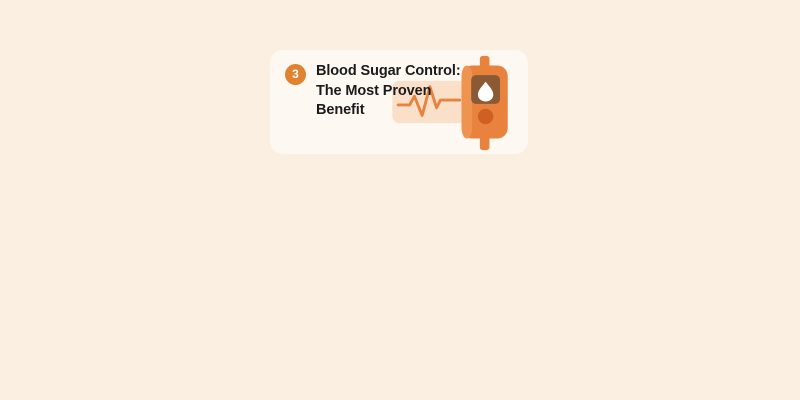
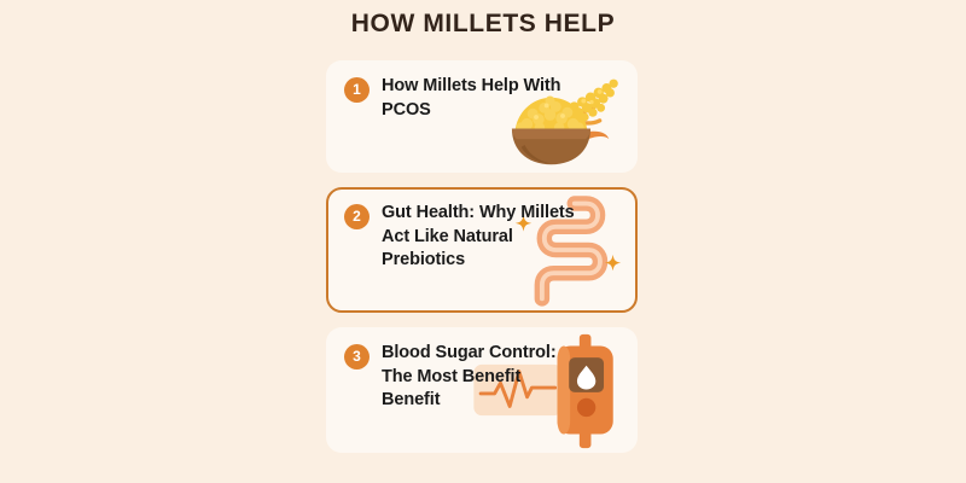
+ HOW MILLETS HELP
+ 1
+ How Millets Help With PCOS
+ 2
+ Gut Health: Why Millets Act Like Natural Prebiotics
  3
- Blood Sugar Control: The Most Proven Benefit
+ Blood Sugar Control: The Most Benefit Benefit
